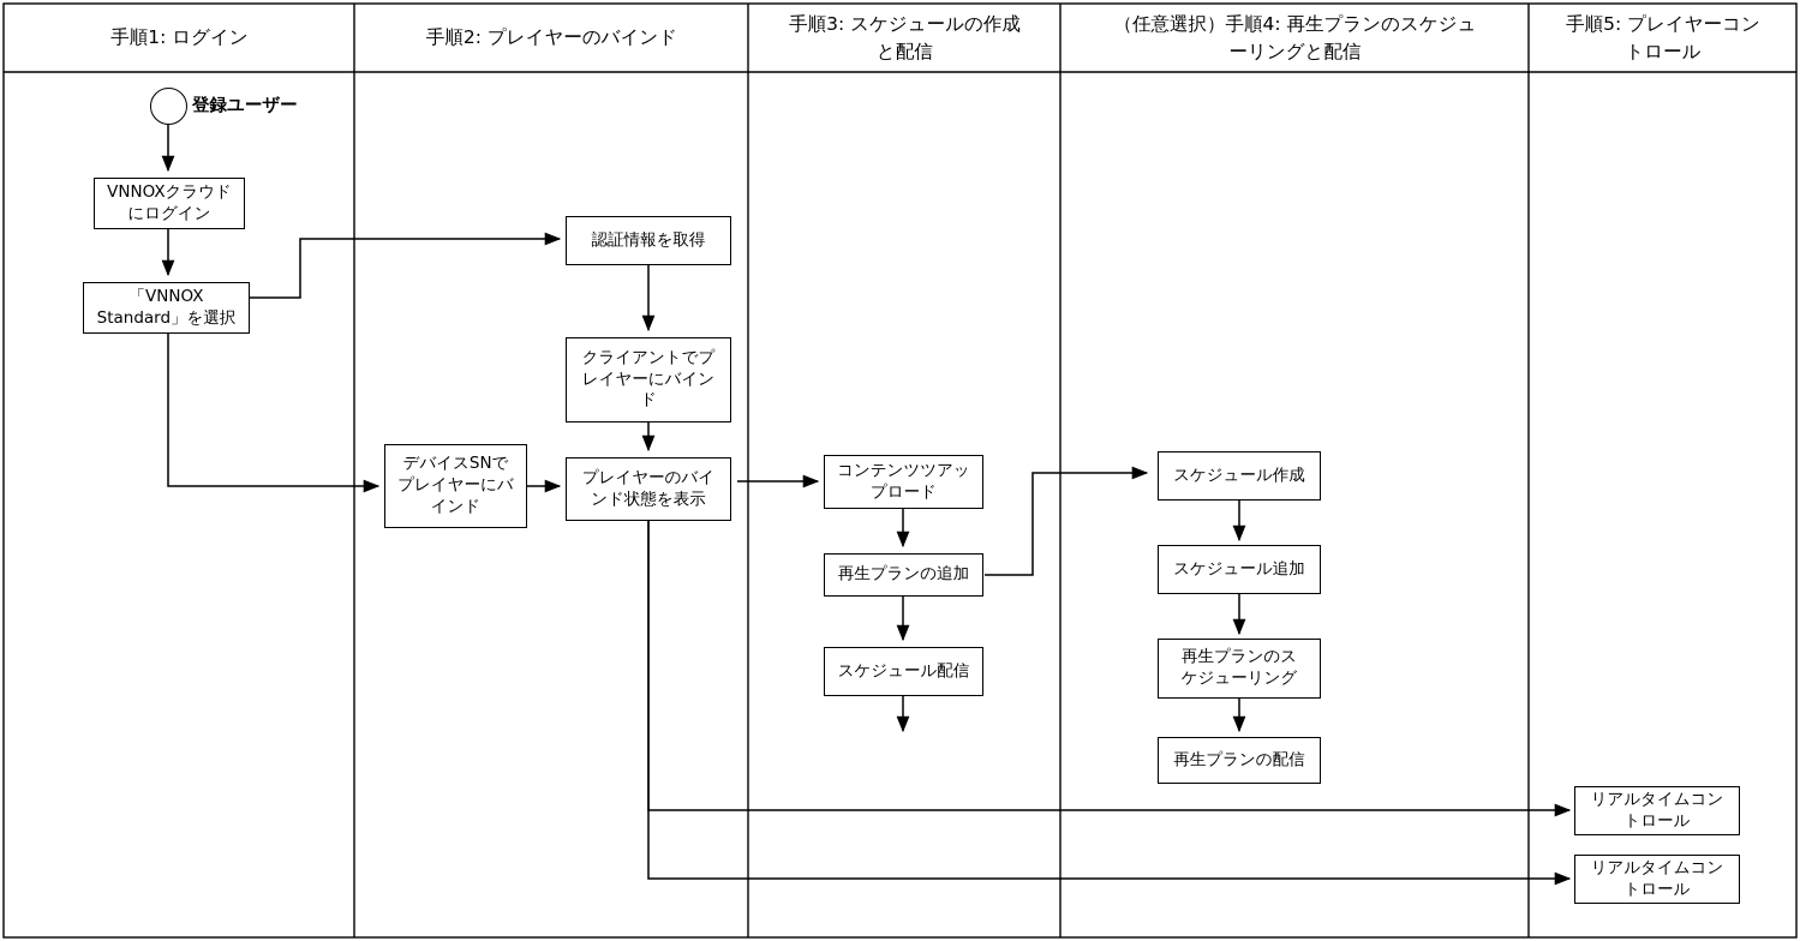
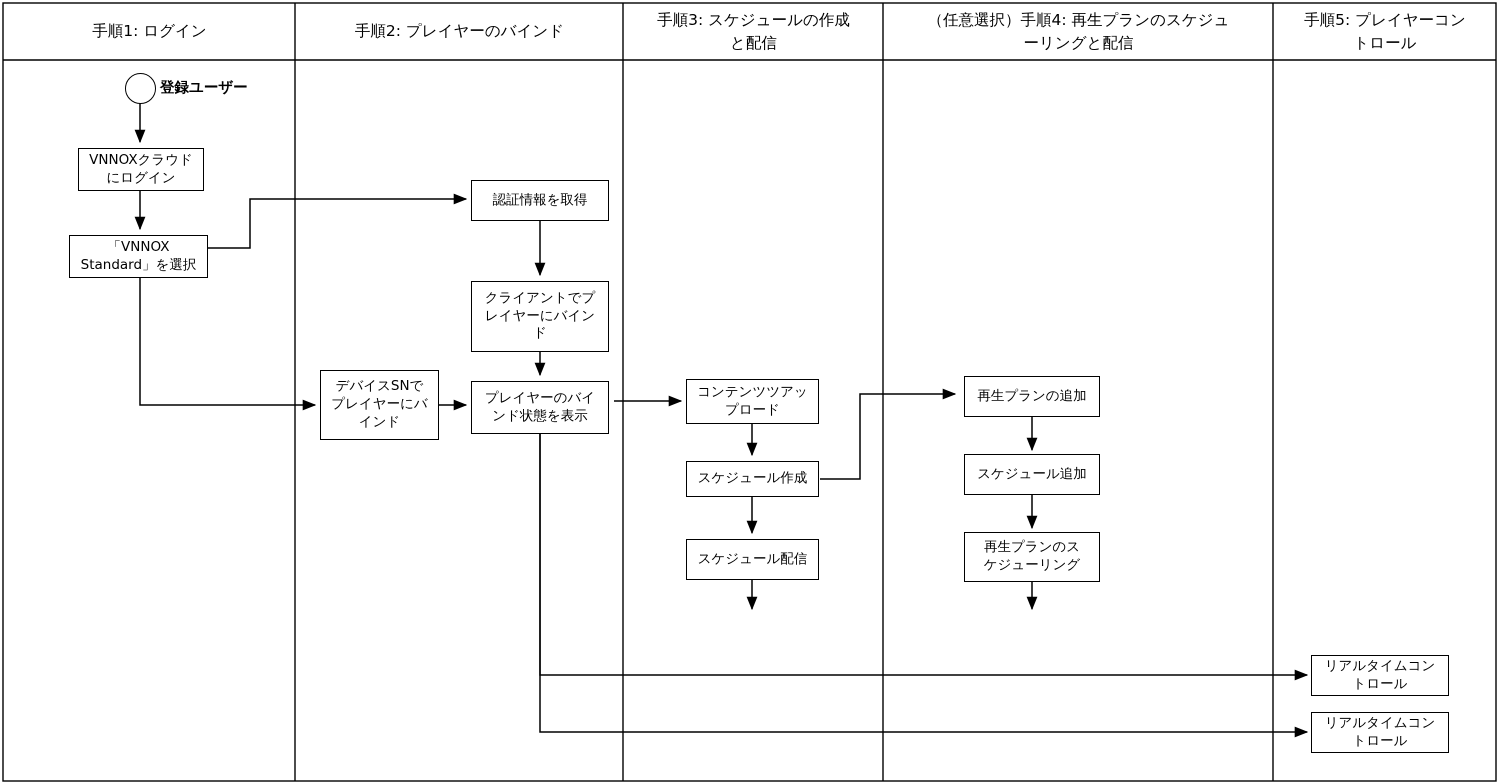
  手順1: ログイン
  手順2: プレイヤーのバインド
  手順3: スケジュールの作成
  と配信
  （任意選択）手順4: 再生プランのスケジュ
  ーリングと配信
  手順5: プレイヤーコン
  トロール
  登録ユーザー
  VNNOXクラウド
  にログイン
  「VNNOX
  Standard」を選択
  認証情報を取得
  クライアントでプ
  レイヤーにバイン
  ド
  デバイスSNで
  プレイヤーにバ
  インド
  プレイヤーのバイ
  ンド状態を表示
  コンテンツツアッ
  プロード
- 再生プランの追加
+ スケジュール作成
  スケジュール配信
- スケジュール作成
+ 再生プランの追加
  スケジュール追加
  再生プランのス
  ケジューリング
- 再生プランの配信
  リアルタイムコン
  トロール
  リアルタイムコン
  トロール
